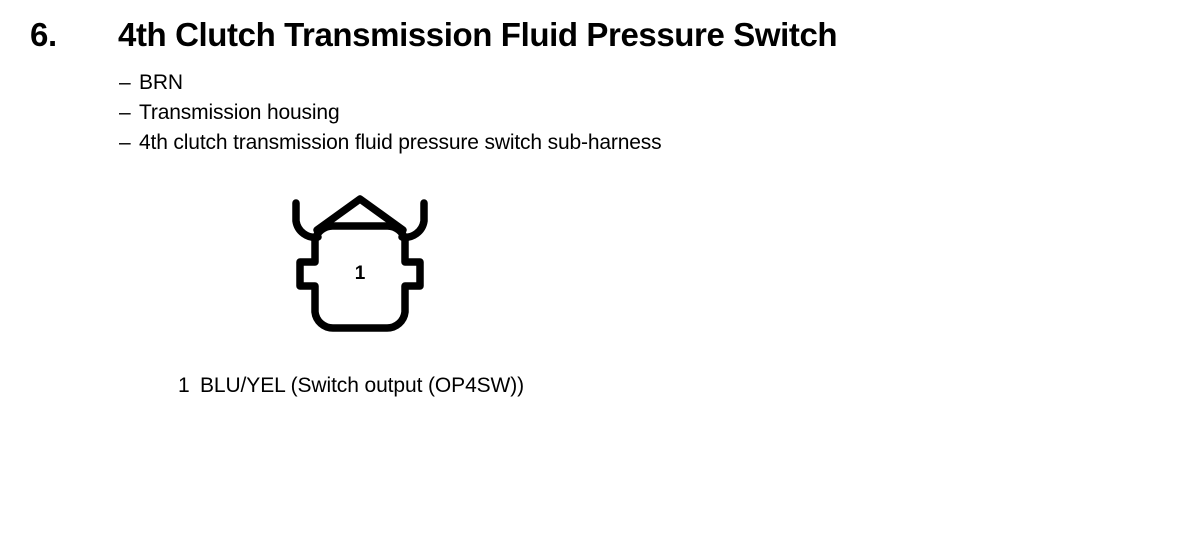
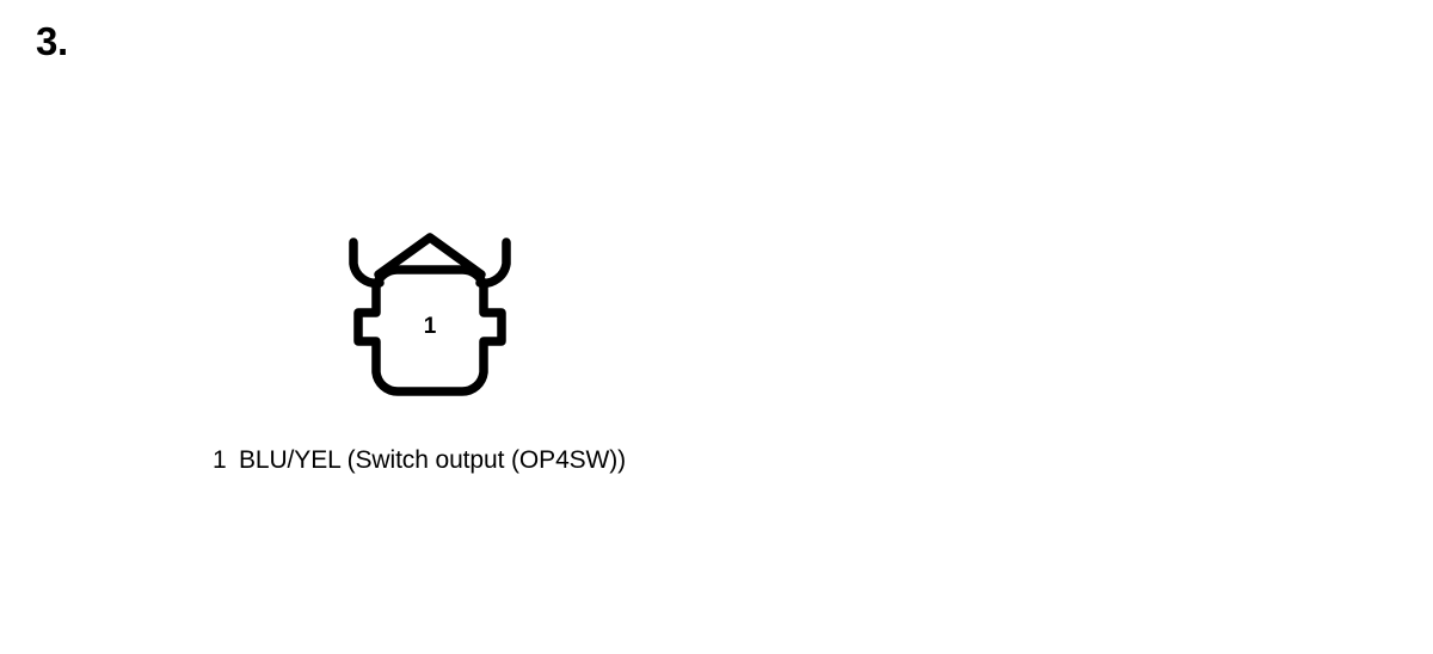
- 6.
+ 3.
- 4th Clutch Transmission Fluid Pressure Switch
- – BRN
- – Transmission housing
- – 4th clutch transmission fluid pressure switch sub-harness
  1
  1 BLU/YEL (Switch output (OP4SW))
